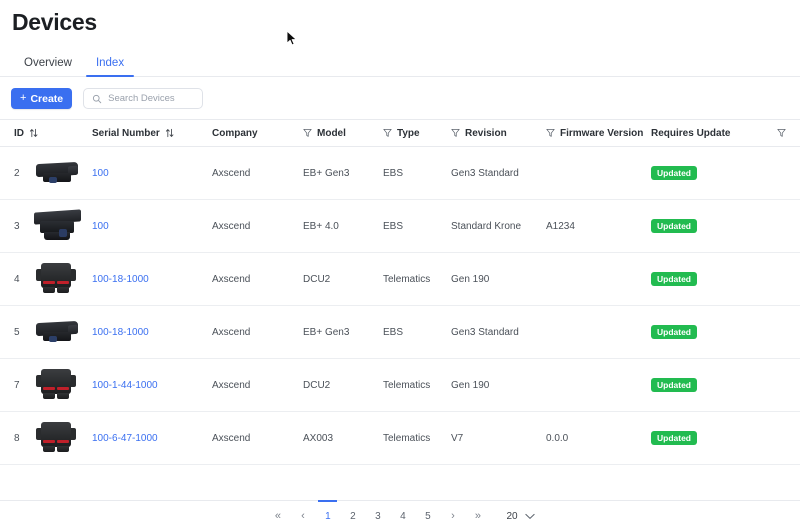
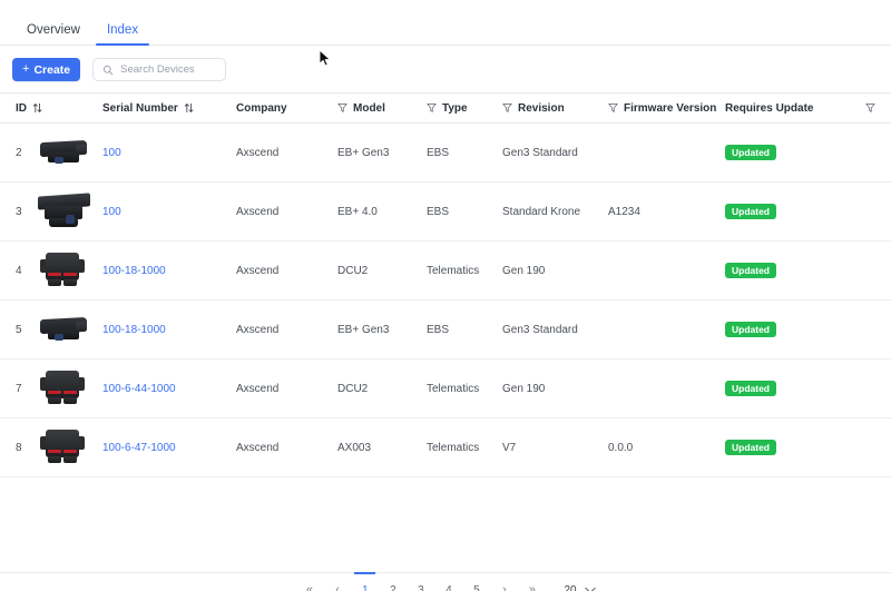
- Devices
  Overview
  Index
  +
  Create
  Search Devices
  ID		Serial Number	Company	Model	Type	Revision	Firmware Version	Requires Update
  2		100	Axscend	EB+ Gen3	EBS	Gen3 Standard		Updated
  3		100	Axscend	EB+ 4.0	EBS	Standard Krone	A1234	Updated
  4		100-18-1000	Axscend	DCU2	Telematics	Gen 190		Updated
  5		100-18-1000	Axscend	EB+ Gen3	EBS	Gen3 Standard		Updated
- 7		100-1-44-1000	Axscend	DCU2	Telematics	Gen 190		Updated
+ 7		100-6-44-1000	Axscend	DCU2	Telematics	Gen 190		Updated
  8		100-6-47-1000	Axscend	AX003	Telematics	V7	0.0.0	Updated
  «
  ‹
  1
  2
  3
  4
  5
  ›
  »
  20
